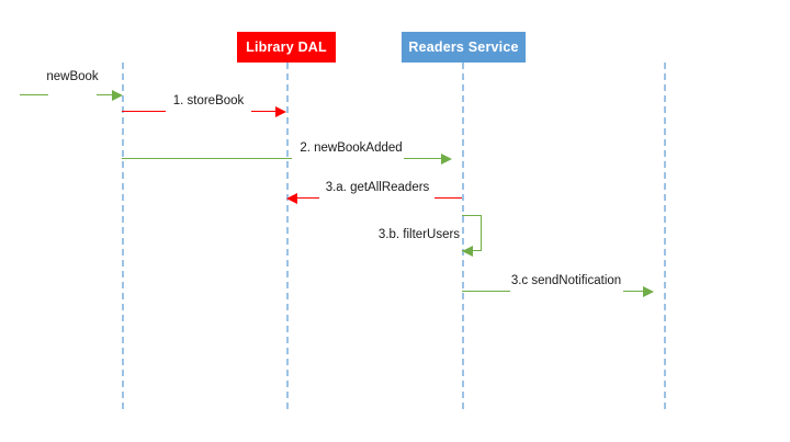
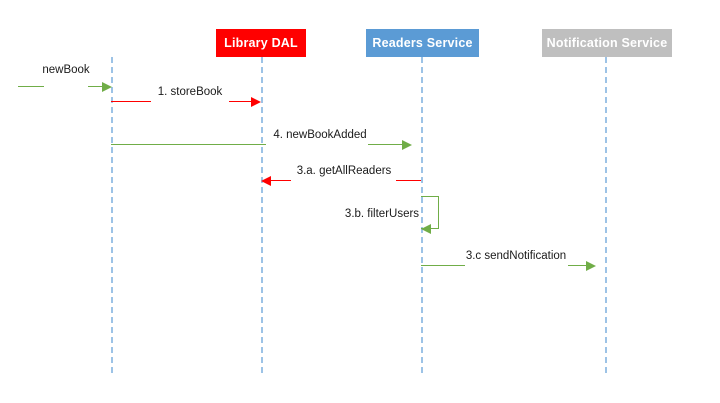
  Library DAL
  Readers Service
+ Notification Service
  newBook
  1. storeBook
- 2. newBookAdded
+ 4. newBookAdded
  3.a. getAllReaders
  3.b. filterUsers
  3.c sendNotification
